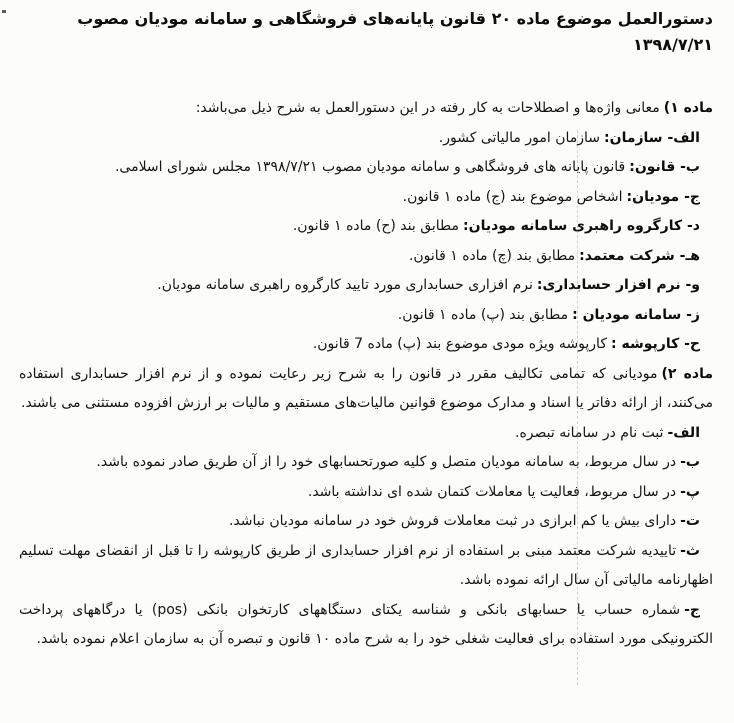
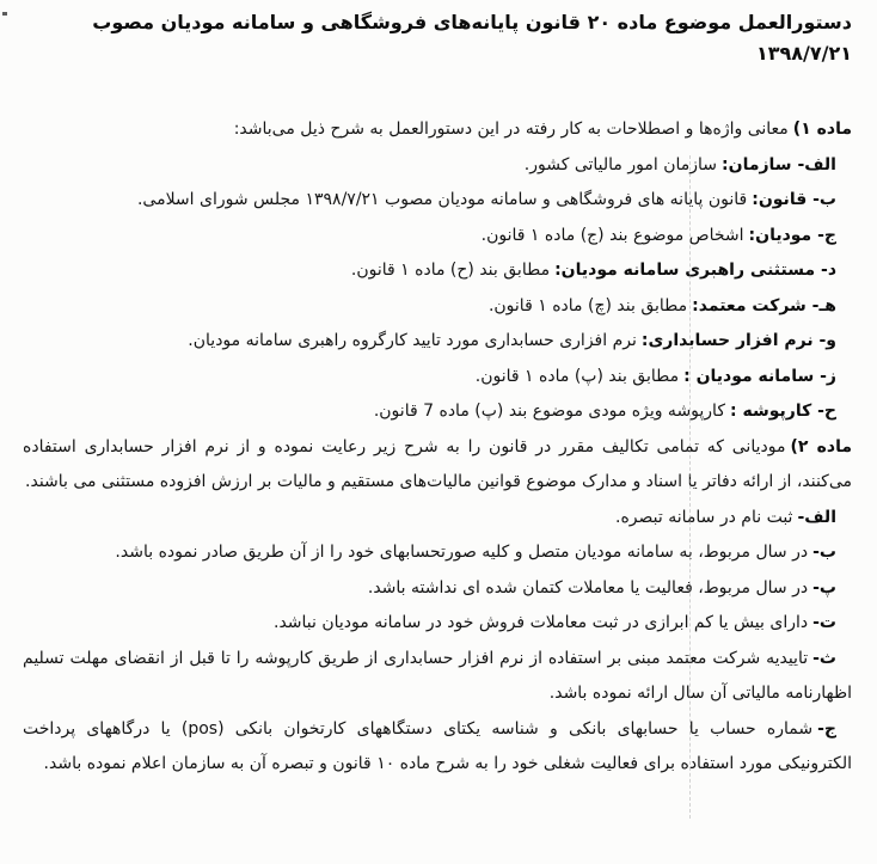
  دستورالعمل موضوع ماده ۲۰ قانون پایانههای فروشگاهی و سامانه مودیان مصوب ۱۳۹۸/۷/۲۱
  ماده ۱)معانی واژه‌ها و اصطلاحات به کار رفته در این دستورالعمل به شرح ذیل می‌باشد:
  الف- سازمان:سازمان امور مالیاتی کشور.
  ب- قانون:قانون پایانه های فروشگاهی و سامانه مودیان مصوب ۱۳۹۸/۷/۲۱ مجلس شورای اسلامی.
  ج- مودیان:اشخاص موضوع بند (ج) ماده ۱ قانون.
- د- کارگروه راهبری سامانه مودیان:مطابق بند (ح) ماده ۱ قانون.
+ د- مستثنی راهبری سامانه مودیان:مطابق بند (ح) ماده ۱ قانون.
  هـ- شرکت معتمد:مطابق بند (چ) ماده ۱ قانون.
  و- نرم افزار حسابداری:نرم افزاری حسابداری مورد تایید کارگروه راهبری سامانه مودیان.
  ز- سامانه مودیان :مطابق بند (پ) ماده ۱ قانون.
  ح- کارپوشه :کارپوشه ویژه مودی موضوع بند (پ) ماده 7 قانون.
  ماده ۲)مودیانی که تمامی تکالیف مقرر در قانون را به شرح زیر رعایت نموده و از نرم افزار حسابداری استفاده می‌کنند، از ارائه دفاتر یا اسناد و مدارک موضوع قوانین مالیات‌های مستقیم و مالیات بر ارزش افزوده مستثنی می باشند.
  الف-ثبت نام در سامانه تبصره.
  ب-در سال مربوط، به سامانه مودیان متصل و کلیه صورتحسابهای خود را از آن طریق صادر نموده باشد.
  پ-در سال مربوط، فعالیت یا معاملات کتمان شده ای نداشته باشد.
  ت-دارای بیش یا کم ابرازی در ثبت معاملات فروش خود در سامانه مودیان نباشد.
  ث-تاییدیه شرکت معتمد مبنی بر استفاده از نرم افزار حسابداری از طریق کارپوشه را تا قبل از انقضای مهلت تسلیم اظهارنامه مالیاتی آن سال ارائه نموده باشد.
  ج-شماره حساب یا حسابهای بانکی و شناسه یکتای دستگاههای کارتخوان بانکی (pos) یا درگاههای پرداخت الکترونیکی مورد استفاده برای فعالیت شغلی خود را به شرح ماده ۱۰ قانون و تبصره آن به سازمان اعلام نموده باشد.
